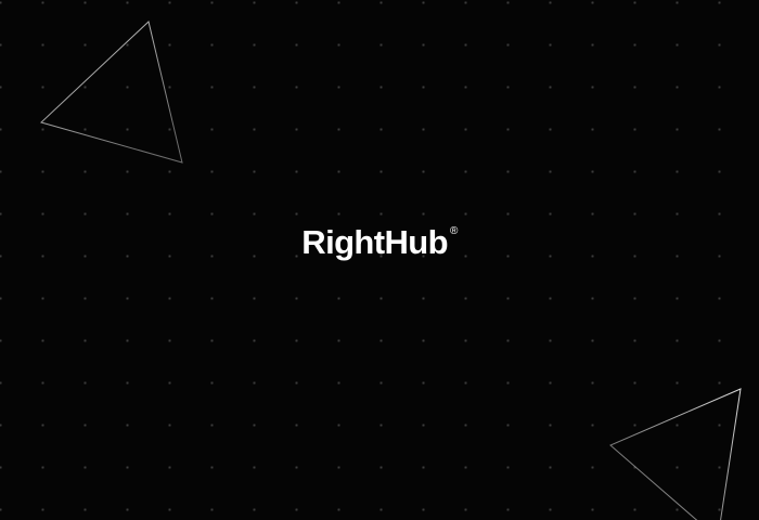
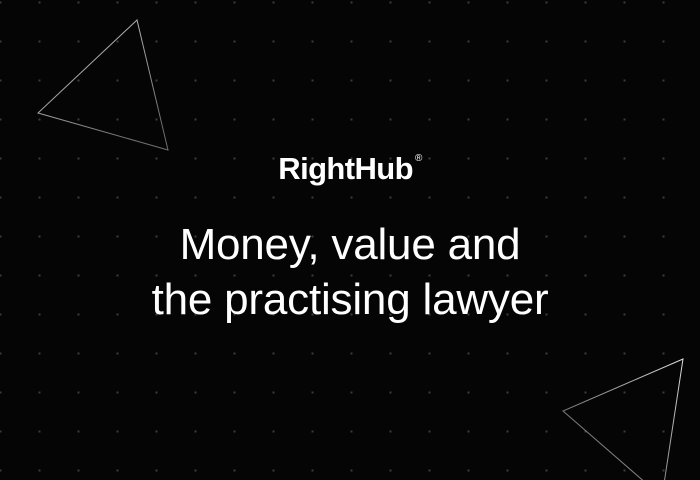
  RightHub
  ®
+ Money, value and
+ the practising lawyer
